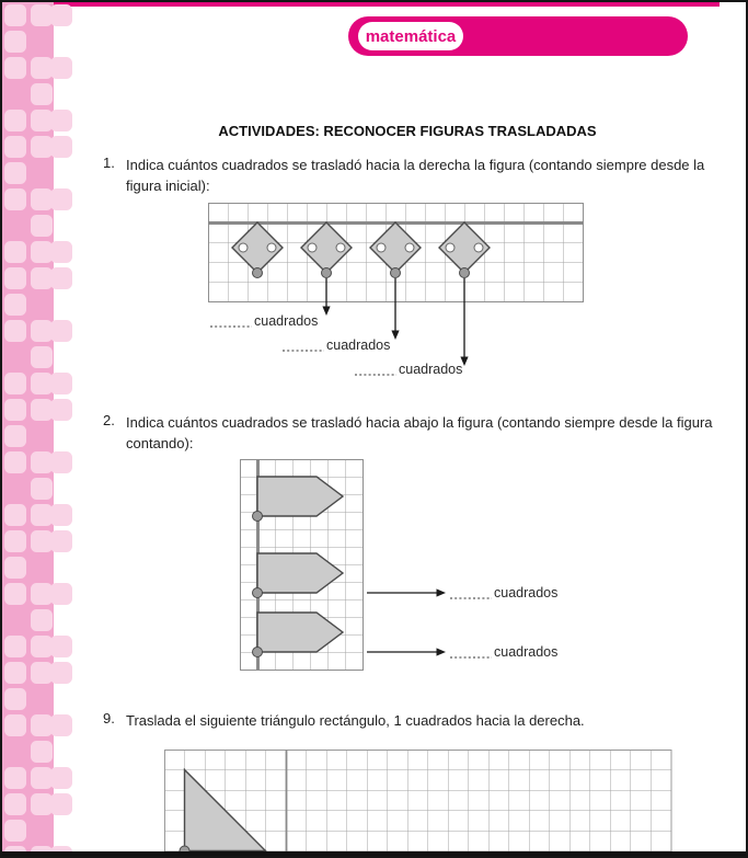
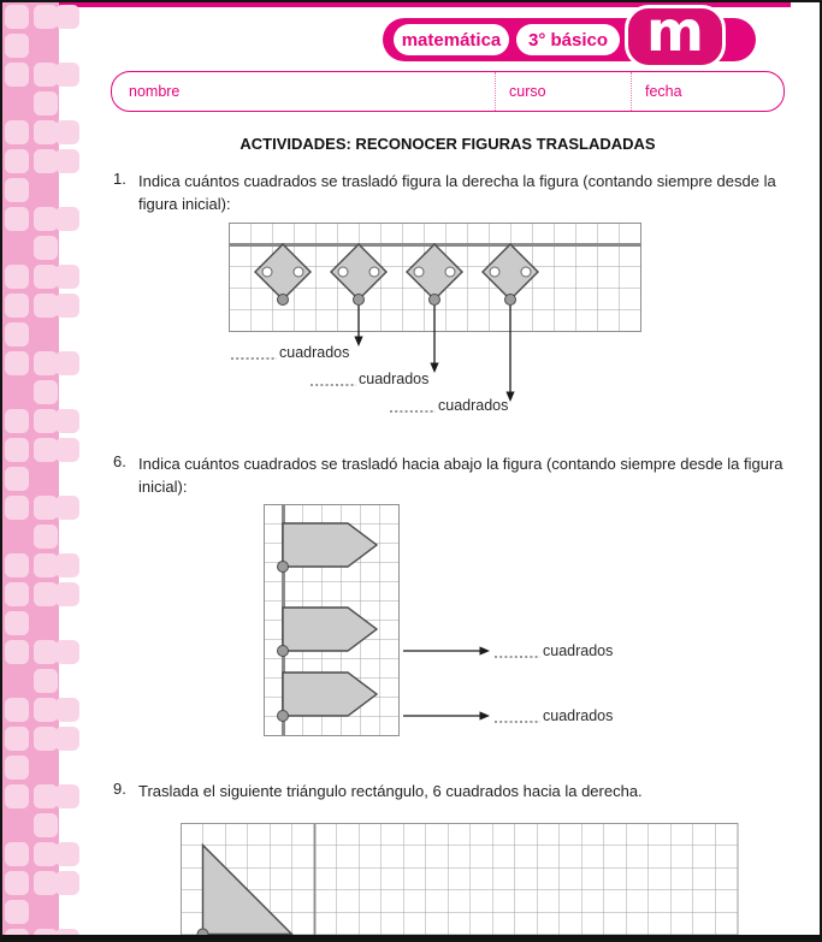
  matemática
+ 3° básico
+ m
+ nombre
+ curso
+ fecha
  ACTIVIDADES: RECONOCER FIGURAS TRASLADADAS
  1.
- Indica cuántos cuadrados se trasladó hacia la derecha la figura (contando siempre desde la figura inicial):
+ Indica cuántos cuadrados se trasladó figura la derecha la figura (contando siempre desde la figura inicial):
  cuadrados
  cuadrados
  cuadrados
- 2.
+ 6.
- Indica cuántos cuadrados se trasladó hacia abajo la figura (contando siempre desde la figura contando):
+ Indica cuántos cuadrados se trasladó hacia abajo la figura (contando siempre desde la figura inicial):
  cuadrados
  cuadrados
  9.
- Traslada el siguiente triángulo rectángulo, 1 cuadrados hacia la derecha.
+ Traslada el siguiente triángulo rectángulo, 6 cuadrados hacia la derecha.
